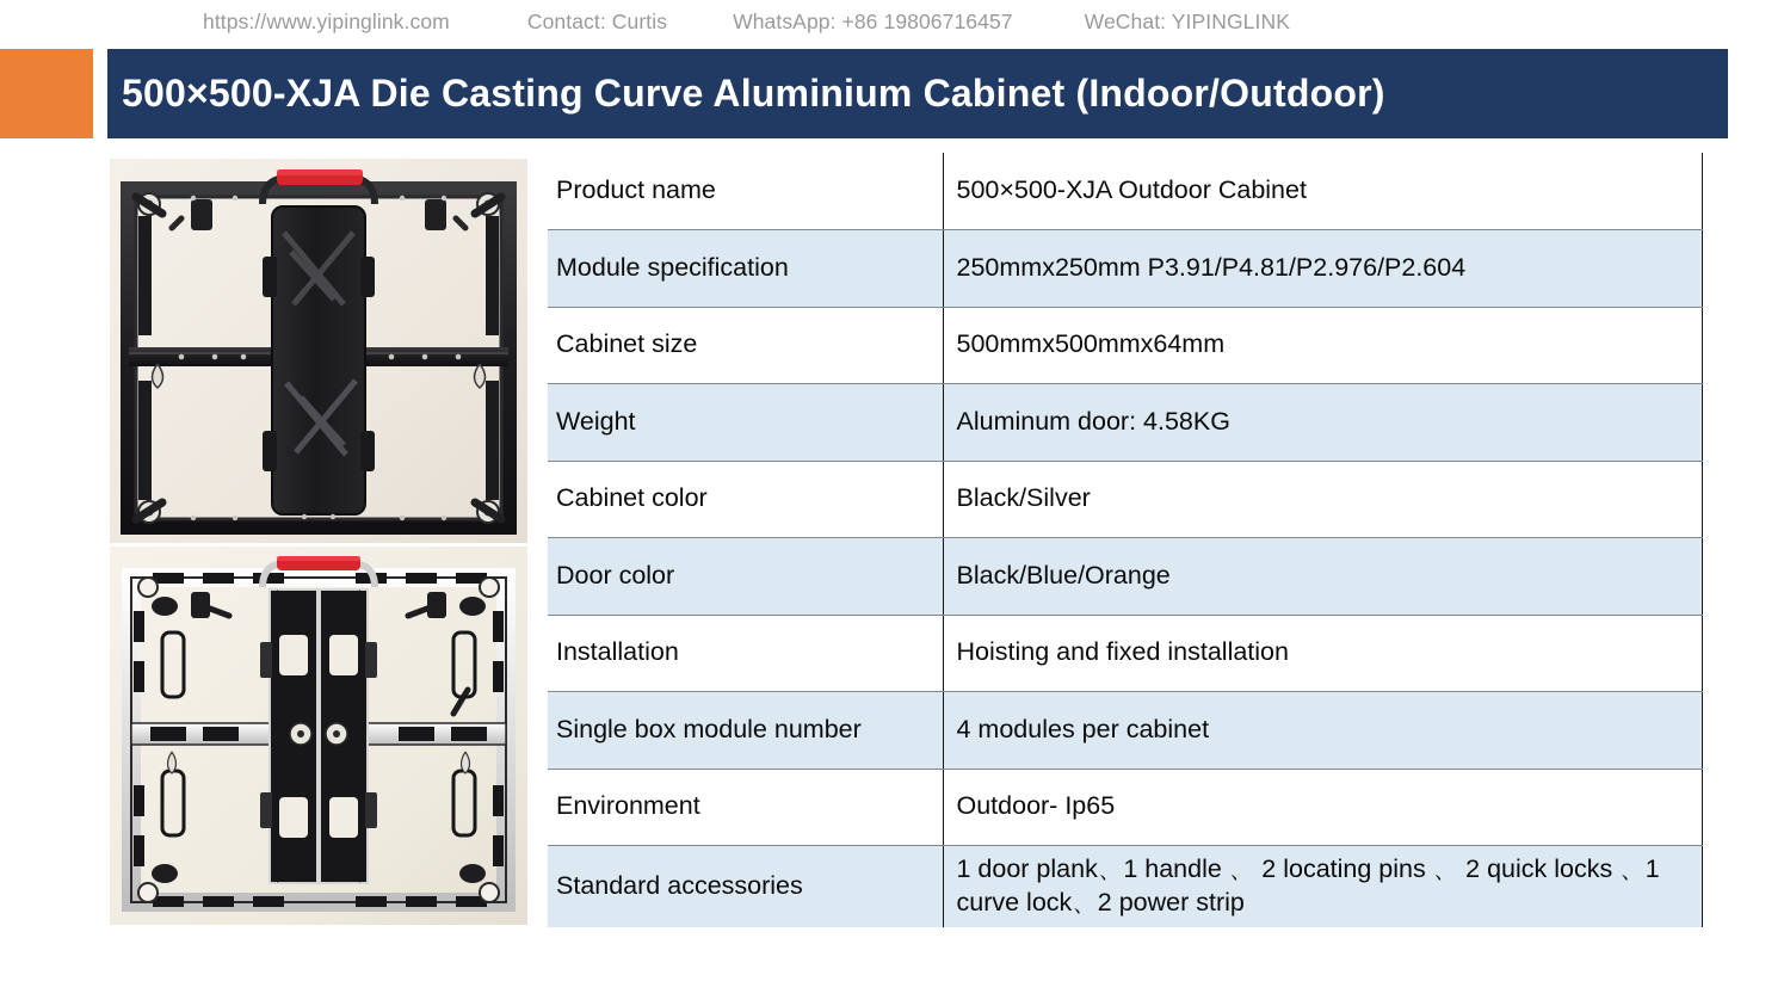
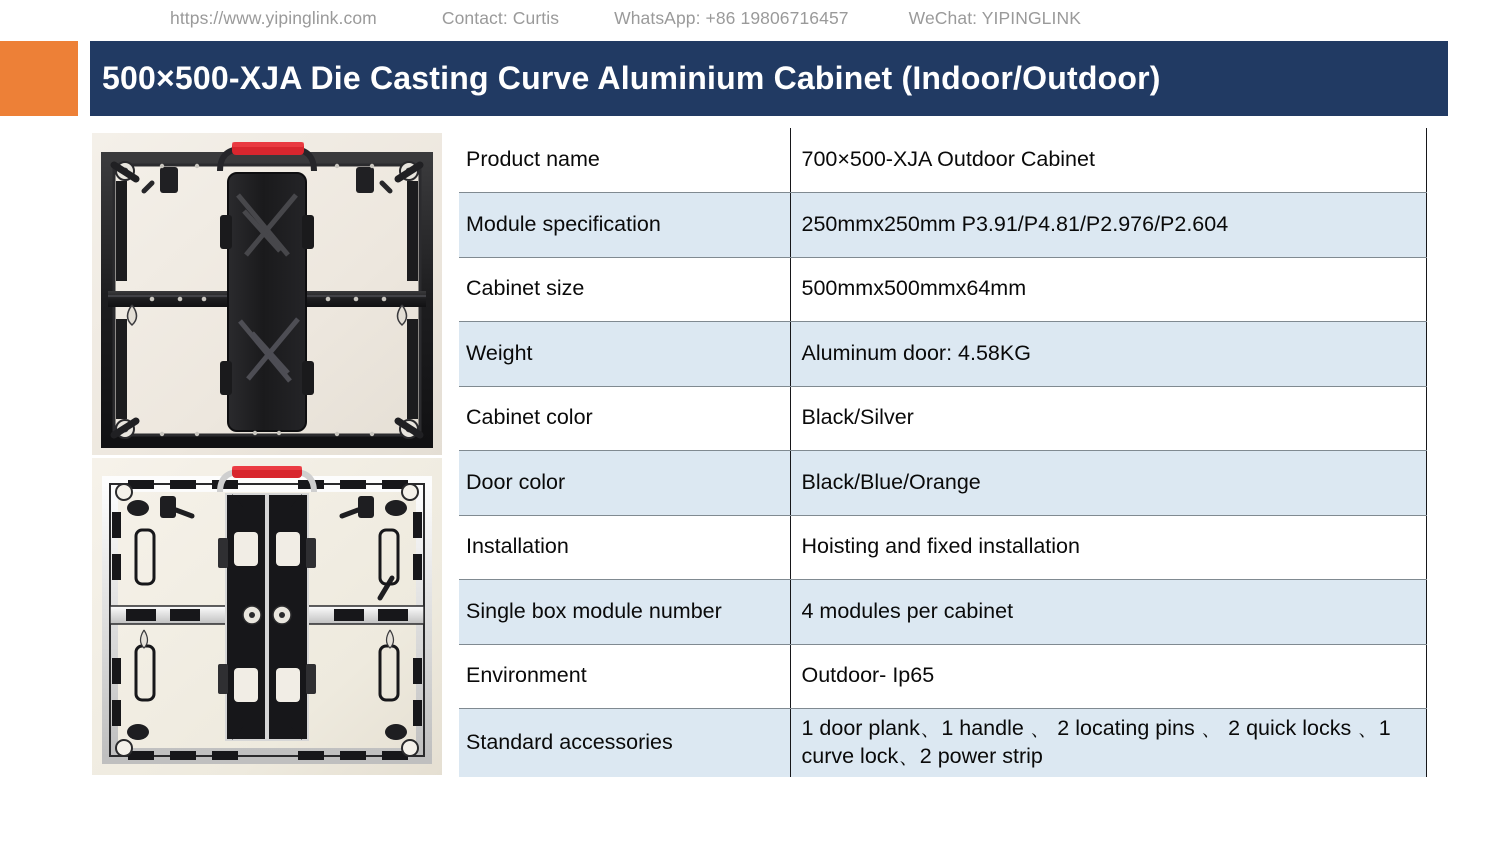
  https://www.yipinglink.com
  Contact: Curtis
  WhatsApp: +86 19806716457
  WeChat: YIPINGLINK
  500×500-XJA Die Casting Curve Aluminium Cabinet (Indoor/Outdoor)
- Product name	500×500-XJA Outdoor Cabinet
+ Product name	700×500-XJA Outdoor Cabinet
  Module specification	250mmx250mm P3.91/P4.81/P2.976/P2.604
  Cabinet size	500mmx500mmx64mm
  Weight	Aluminum door: 4.58KG
  Cabinet color	Black/Silver
  Door color	Black/Blue/Orange
  Installation	Hoisting and fixed installation
  Single box module number	4 modules per cabinet
  Environment	Outdoor- Ip65
  Standard accessories	1 door plank、1 handle 、 2 locating pins 、 2 quick locks 、1 curve lock、2 power strip
